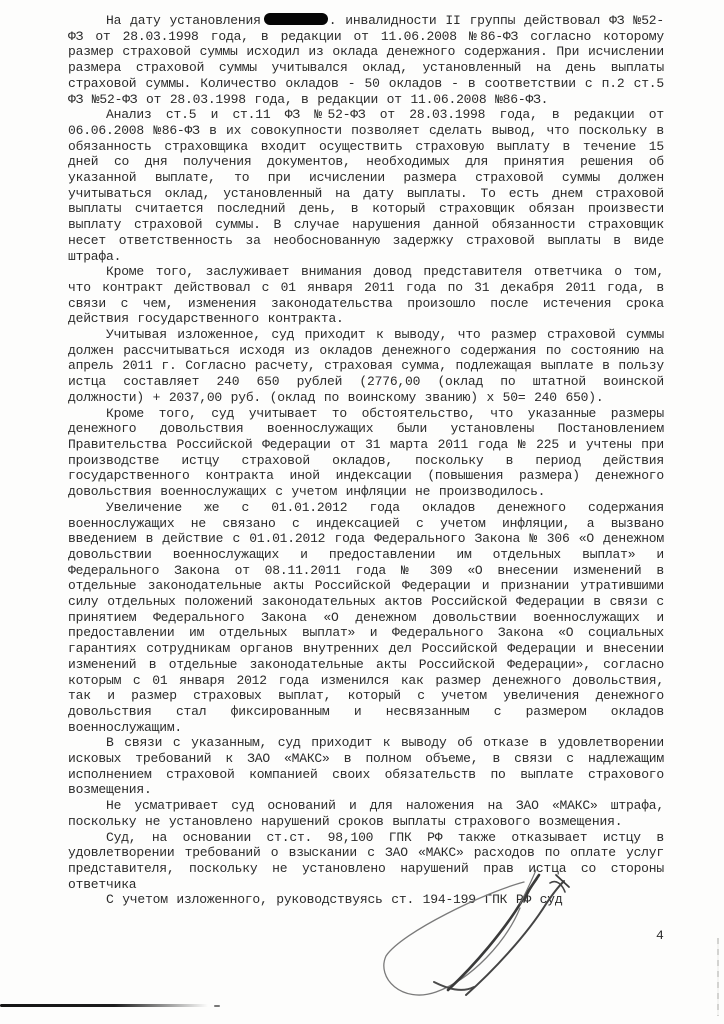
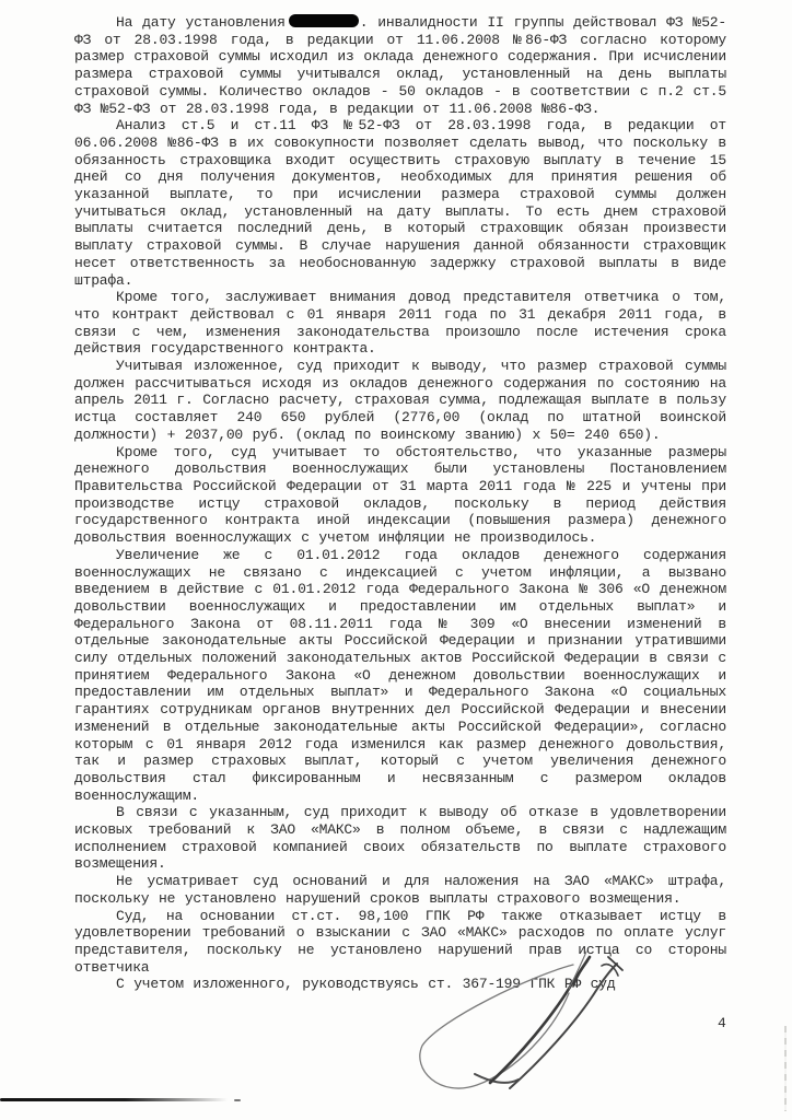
  На дату установления . инвалидности II группы действовал ФЗ №52-ФЗ от 28.03.1998 года, в редакции от 11.06.2008 №86-ФЗ согласно которому размер страховой суммы исходил из оклада денежного содержания. При исчислении размера страховой суммы учитывался оклад, установленный на день выплаты страховой суммы. Количество окладов - 50 окладов - в соответствии с п.2 ст.5 ФЗ №52-ФЗ от 28.03.1998 года, в редакции от 11.06.2008 №86-ФЗ.
  Анализ ст.5 и ст.11 ФЗ №52-ФЗ от 28.03.1998 года, в редакции от 06.06.2008 №86-ФЗ в их совокупности позволяет сделать вывод, что поскольку в обязанность страховщика входит осуществить страховую выплату в течение 15 дней со дня получения документов, необходимых для принятия решения об указанной выплате, то при исчислении размера страховой суммы должен учитываться оклад, установленный на дату выплаты. То есть днем страховой выплаты считается последний день, в который страховщик обязан произвести выплату страховой суммы. В случае нарушения данной обязанности страховщик несет ответственность за необоснованную задержку страховой выплаты в виде штрафа.
  Кроме того, заслуживает внимания довод представителя ответчика о том, что контракт действовал с 01 января 2011 года по 31 декабря 2011 года, в связи с чем, изменения законодательства произошло после истечения срока действия государственного контракта.
  Учитывая изложенное, суд приходит к выводу, что размер страховой суммы должен рассчитываться исходя из окладов денежного содержания по состоянию на апрель 2011 г. Согласно расчету, страховая сумма, подлежащая выплате в пользу истца составляет 240 650 рублей (2776,00 (оклад по штатной воинской должности) + 2037,00 руб. (оклад по воинскому званию) х 50= 240 650).
  Кроме того, суд учитывает то обстоятельство, что указанные размеры денежного довольствия военнослужащих были установлены Постановлением Правительства Российской Федерации от 31 марта 2011 года № 225 и учтены при производстве истцу страховой окладов, поскольку в период действия государственного контракта иной индексации (повышения размера) денежного довольствия военнослужащих с учетом инфляции не производилось.
  Увеличение же с 01.01.2012 года окладов денежного содержания военнослужащих не связано с индексацией с учетом инфляции, а вызвано введением в действие с 01.01.2012 года Федерального Закона № 306 «О денежном довольствии военнослужащих и предоставлении им отдельных выплат» и Федерального Закона от 08.11.2011 года № 309 «О внесении изменений в отдельные законодательные акты Российской Федерации и признании утратившими силу отдельных положений законодательных актов Российской Федерации в связи с принятием Федерального Закона «О денежном довольствии военнослужащих и предоставлении им отдельных выплат» и Федерального Закона «О социальных гарантиях сотрудникам органов внутренних дел Российской Федерации и внесении изменений в отдельные законодательные акты Российской Федерации», согласно которым с 01 января 2012 года изменился как размер денежного довольствия, так и размер страховых выплат, который с учетом увеличения денежного довольствия стал фиксированным и несвязанным с размером окладов военнослужащим.
  В связи с указанным, суд приходит к выводу об отказе в удовлетворении исковых требований к ЗАО «МАКС» в полном объеме, в связи с надлежащим исполнением страховой компанией своих обязательств по выплате страхового возмещения.
  Не усматривает суд оснований и для наложения на ЗАО «МАКС» штрафа, поскольку не установлено нарушений сроков выплаты страхового возмещения.
  Суд, на основании ст.ст. 98,100 ГПК РФ также отказывает истцу в удовлетворении требований о взыскании с ЗАО «МАКС» расходов по оплате услуг представителя, поскольку не установлено нарушений прав истца со стороны ответчика
- С учетом изложенного, руководствуясь ст. 194-199 ГПК РФ суд
+ С учетом изложенного, руководствуясь ст. 367-199 ГПК РФ суд
  4
